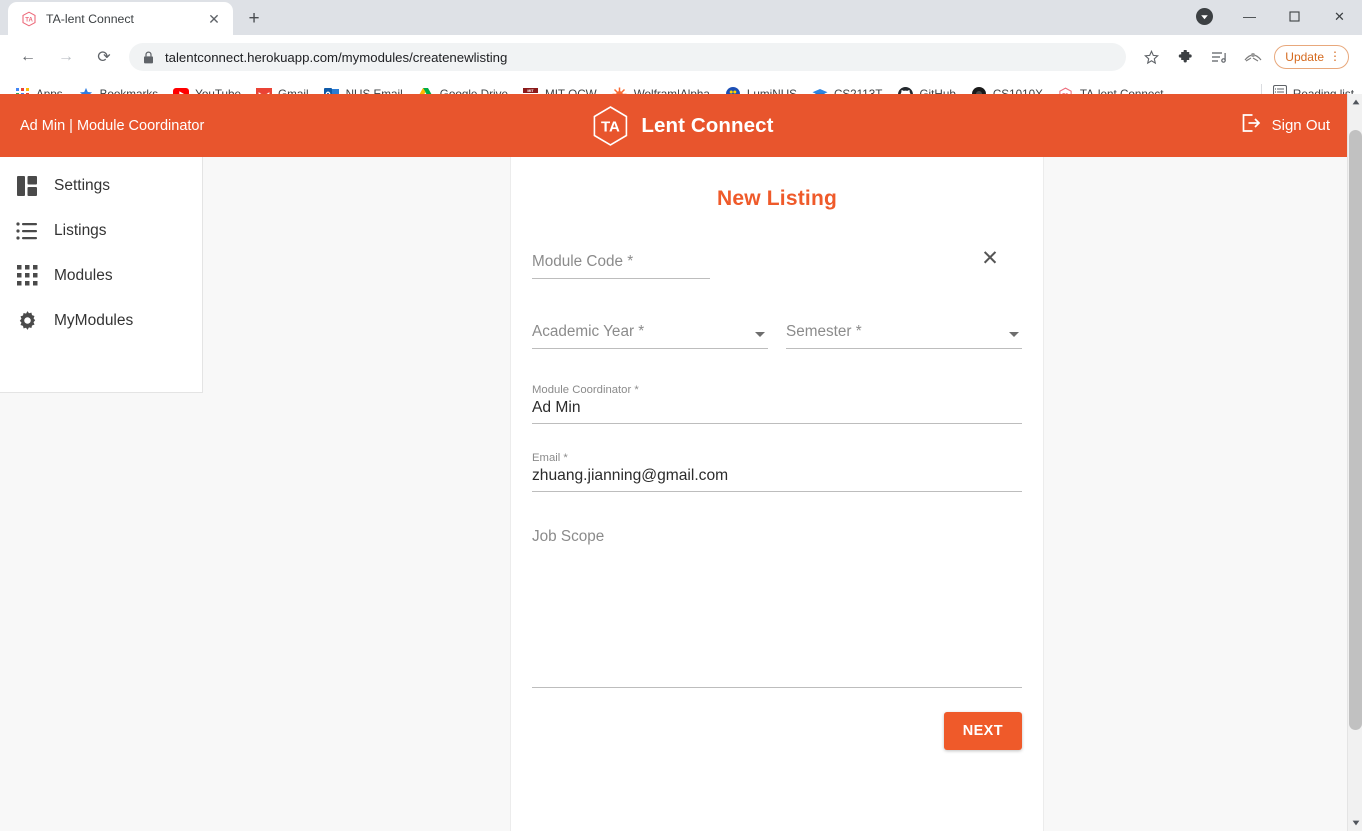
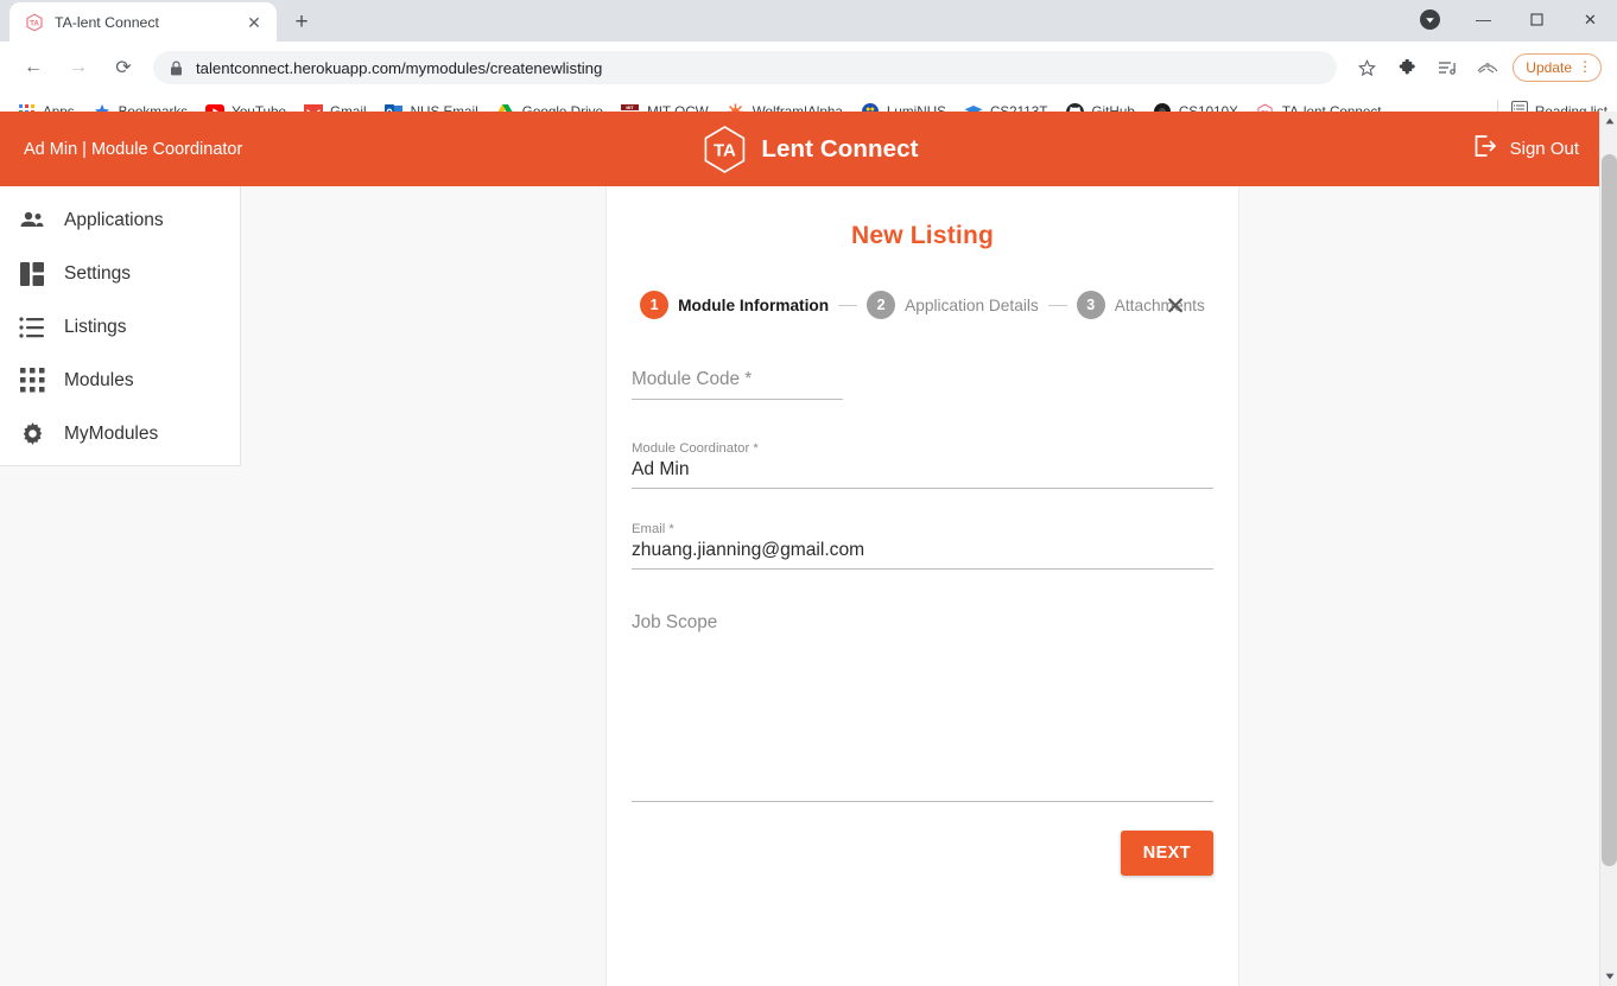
  TA-lent Connect
  ✕
  +
  —
  ✕
  ←
  →
  ⟳
  talentconnect.herokuapp.com/mymodules/createnewlisting
  Update
  ⋮
  Ad Min | Module Coordinator
  TA
  Lent Connect
  Sign Out
+ Applications
  Settings
  Listings
  Modules
  MyModules
  New Listing
  ✕
+ 1
+ Module Information
+ 2
+ Application Details
+ 3
+ Attachments
  Module Code *
- Academic Year *
- Semester *
  Module Coordinator *
  Ad Min
  Email *
  zhuang.jianning@gmail.com
  Job Scope
  NEXT
